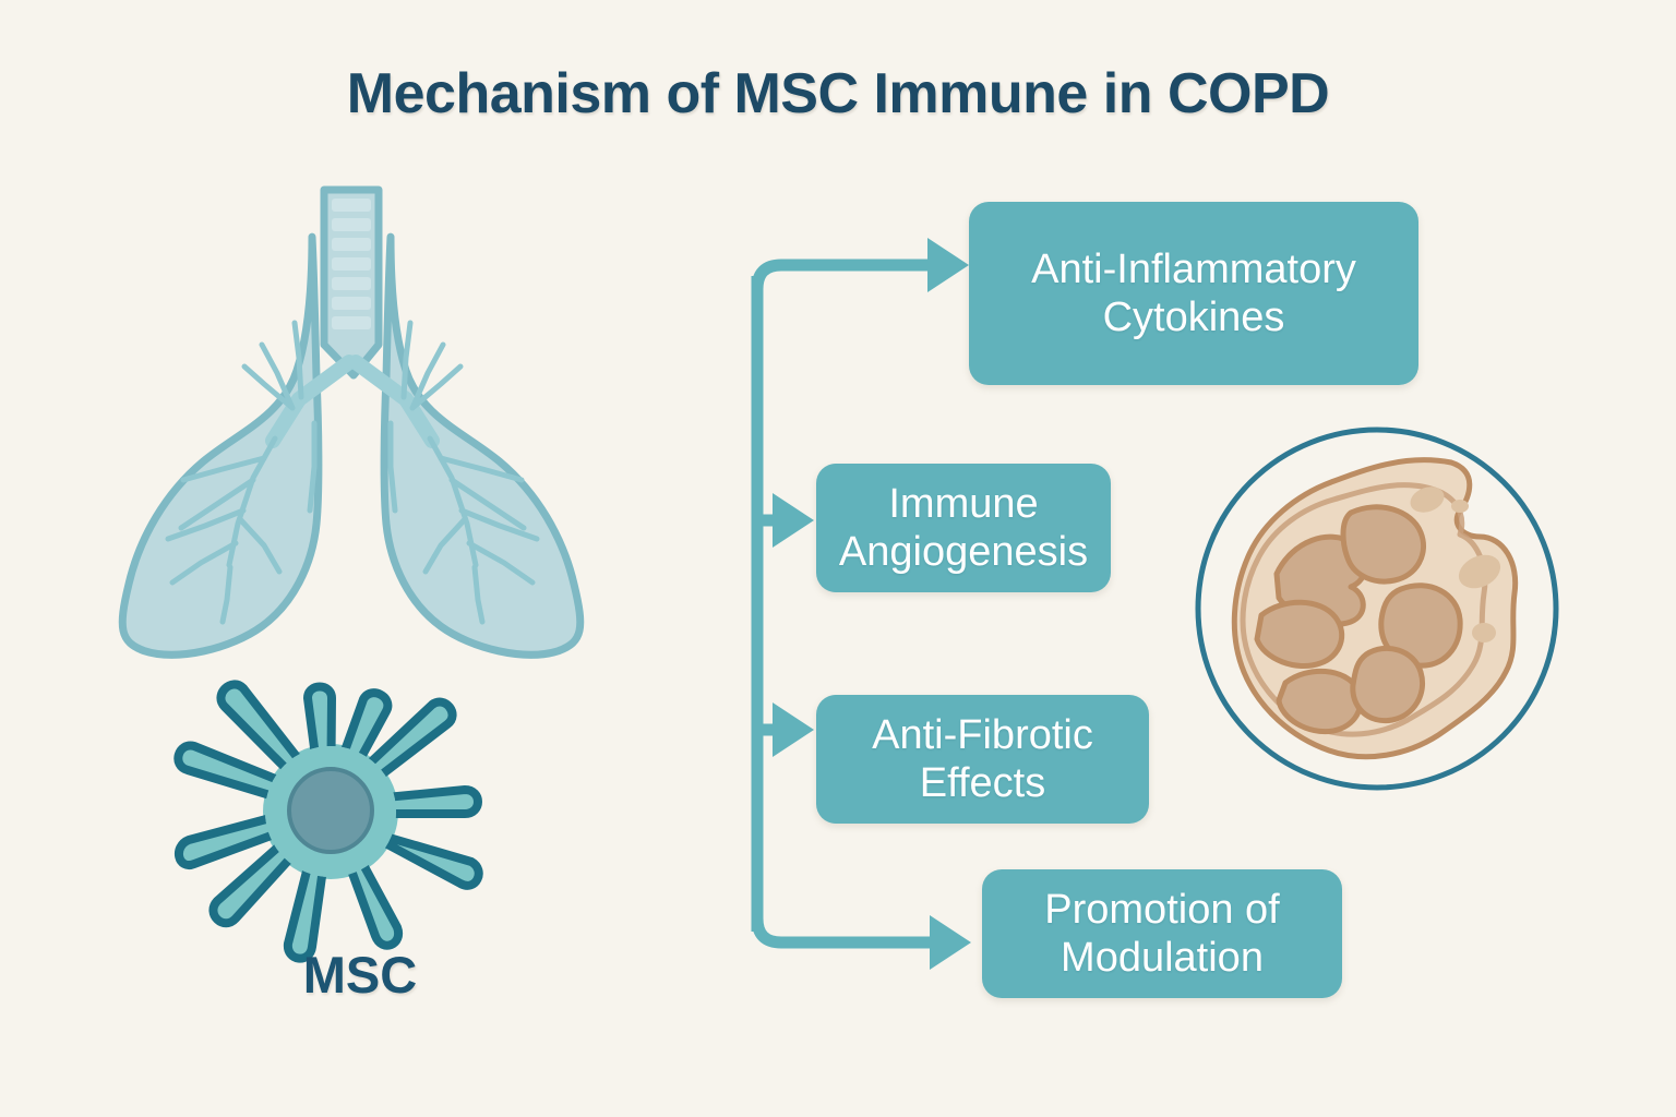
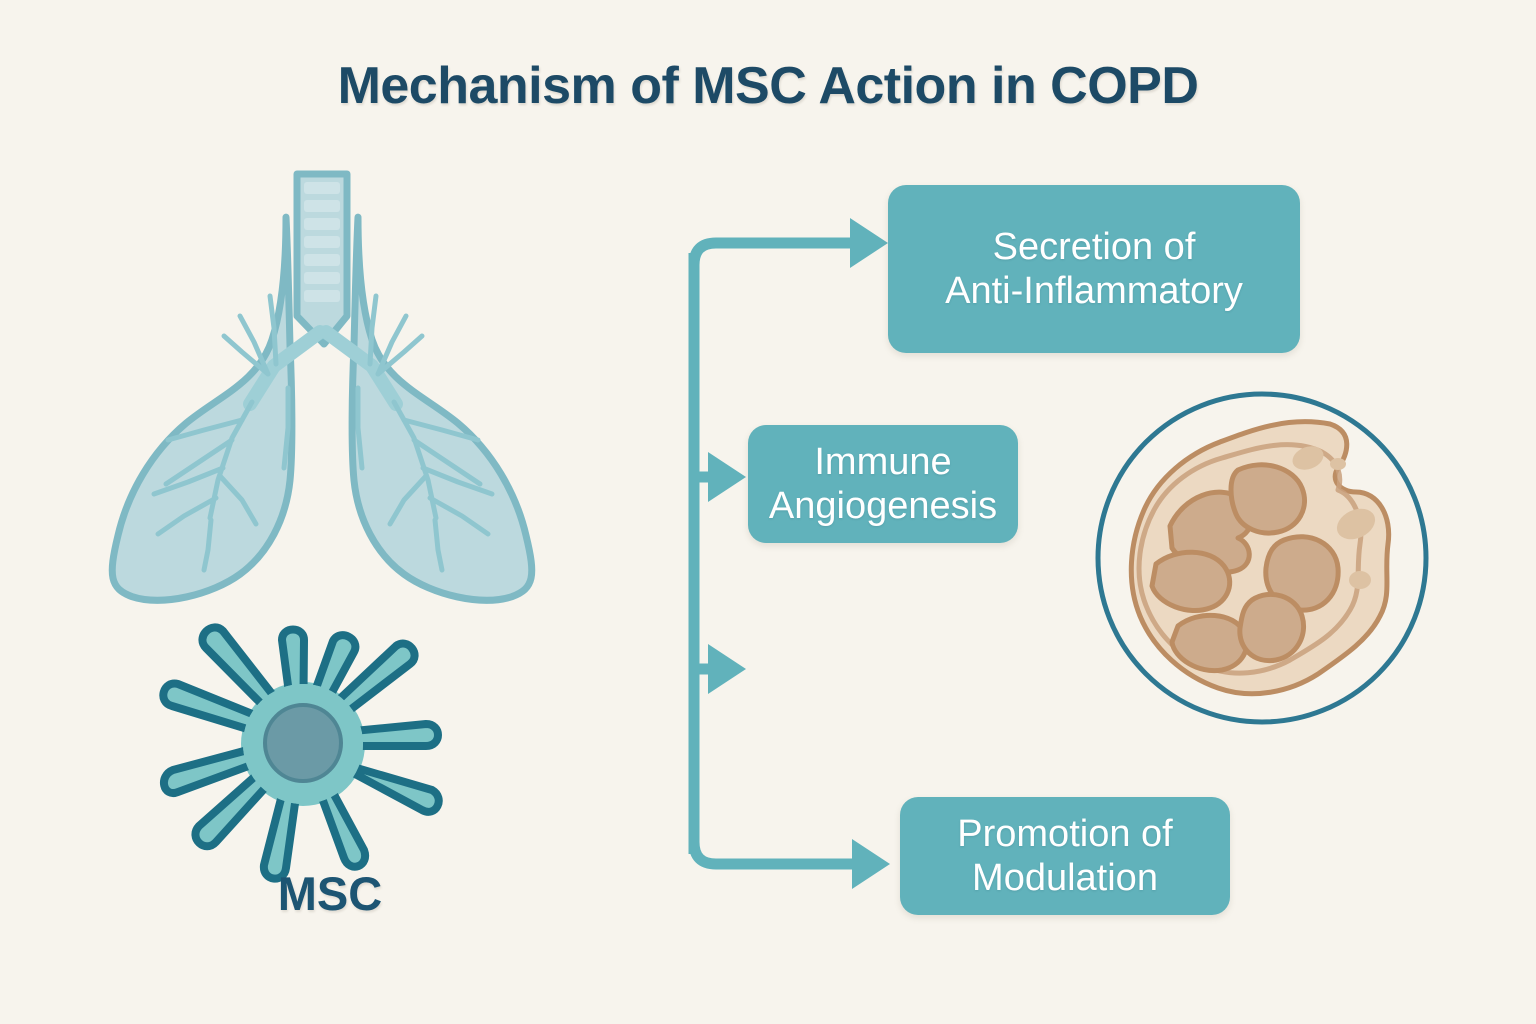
- Mechanism of MSC Immune in COPD
+ Mechanism of MSC Action in COPD
  MSC
+ Secretion of
  Anti-Inflammatory
- Cytokines
  Immune
  Angiogenesis
- Anti-Fibrotic
- Effects
  Promotion of
  Modulation
